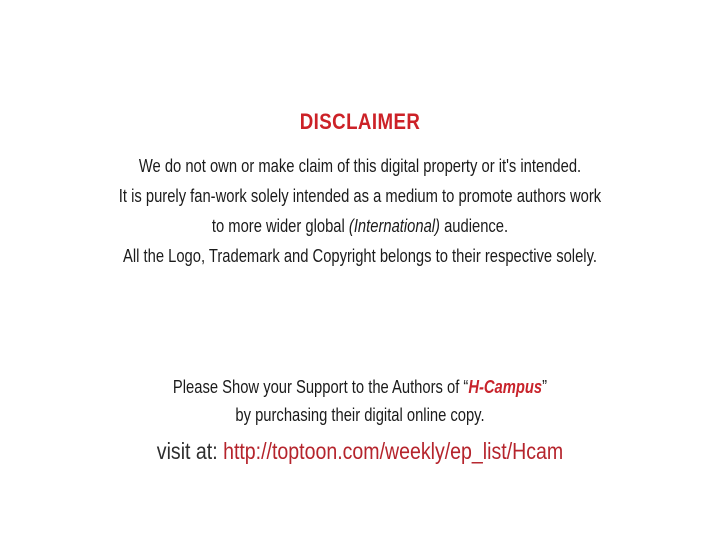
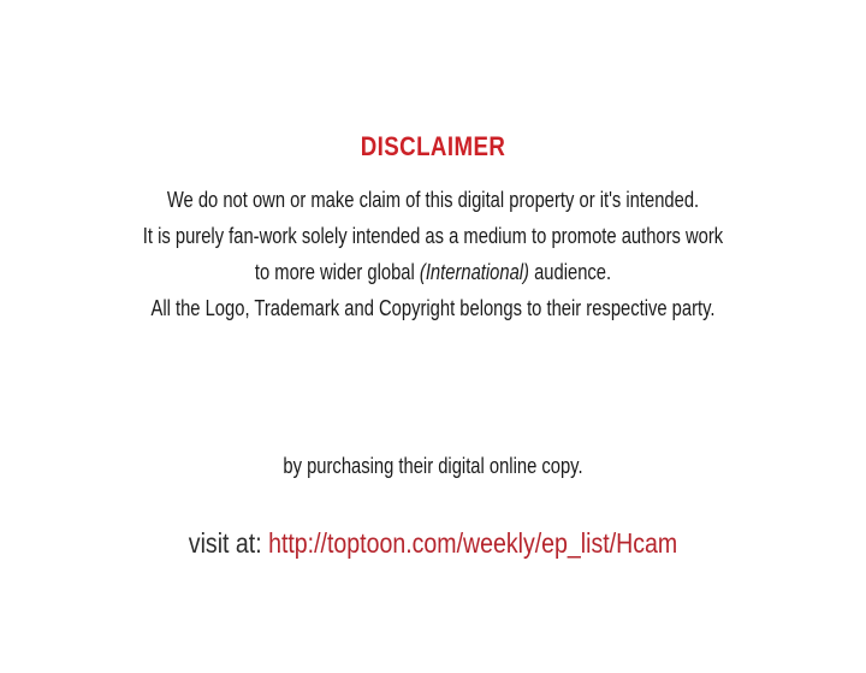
  DISCLAIMER
  We do not own or make claim of this digital property or it's intended.
  It is purely fan-work solely intended as a medium to promote authors work
  to more wider global (International) audience.
- All the Logo, Trademark and Copyright belongs to their respective solely.
+ All the Logo, Trademark and Copyright belongs to their respective party.
- Please Show your Support to the Authors of “H-Campus”
  by purchasing their digital online copy.
  visit at: http://toptoon.com/weekly/ep_list/Hcam
